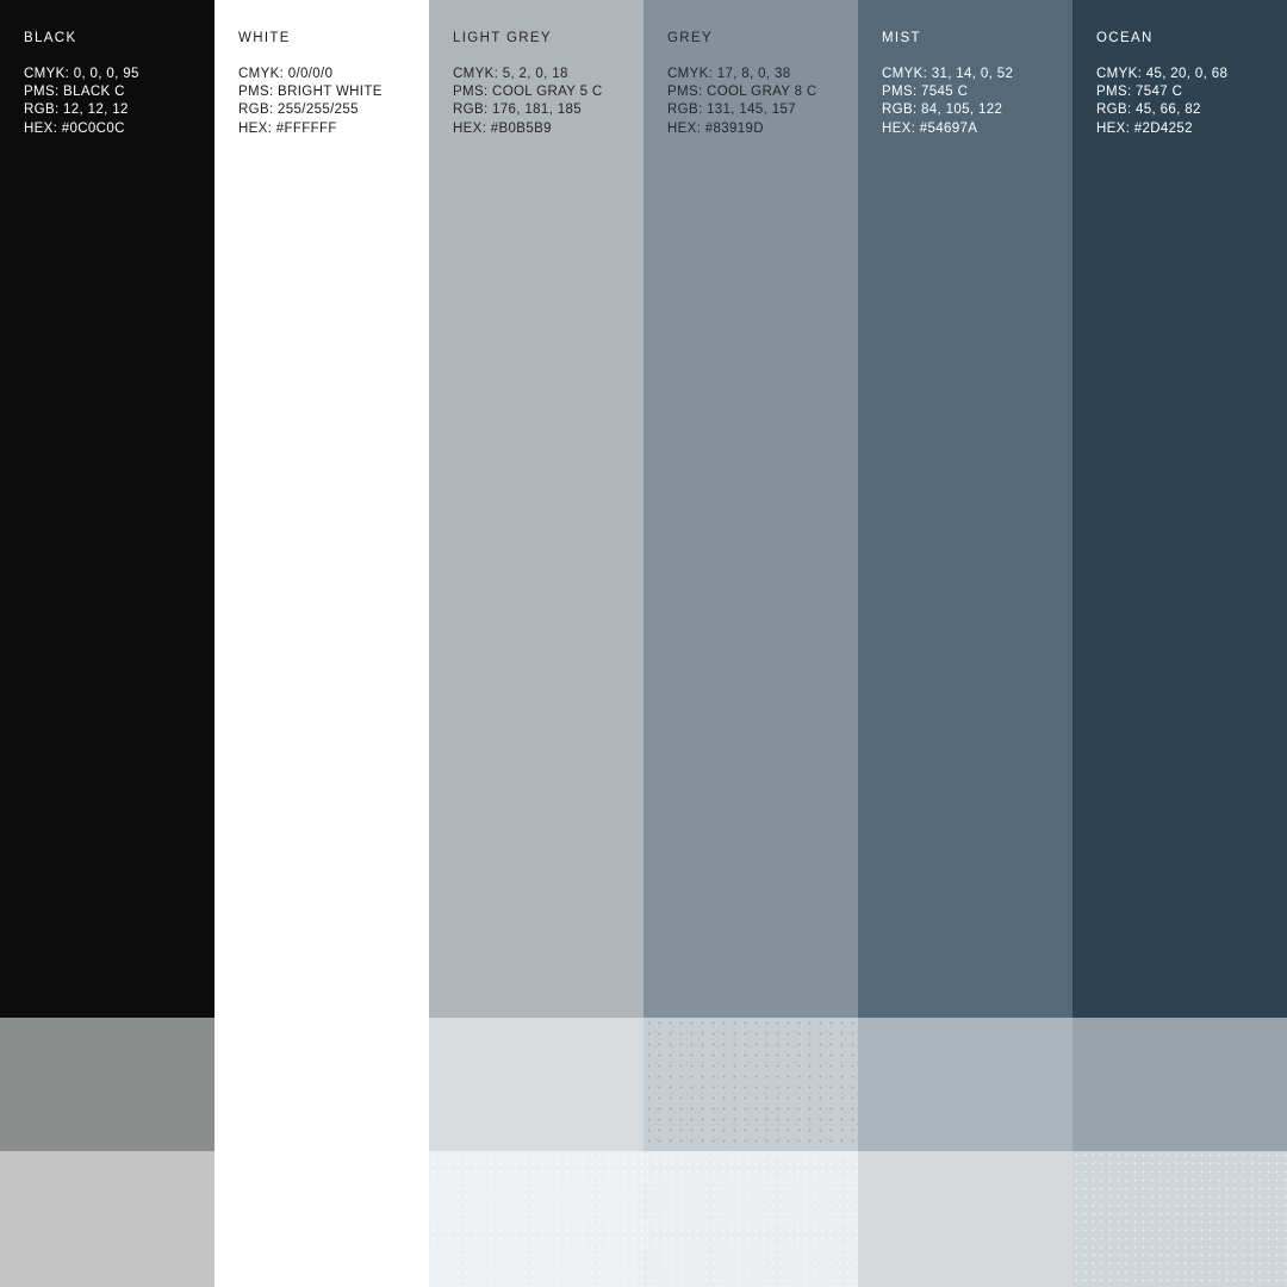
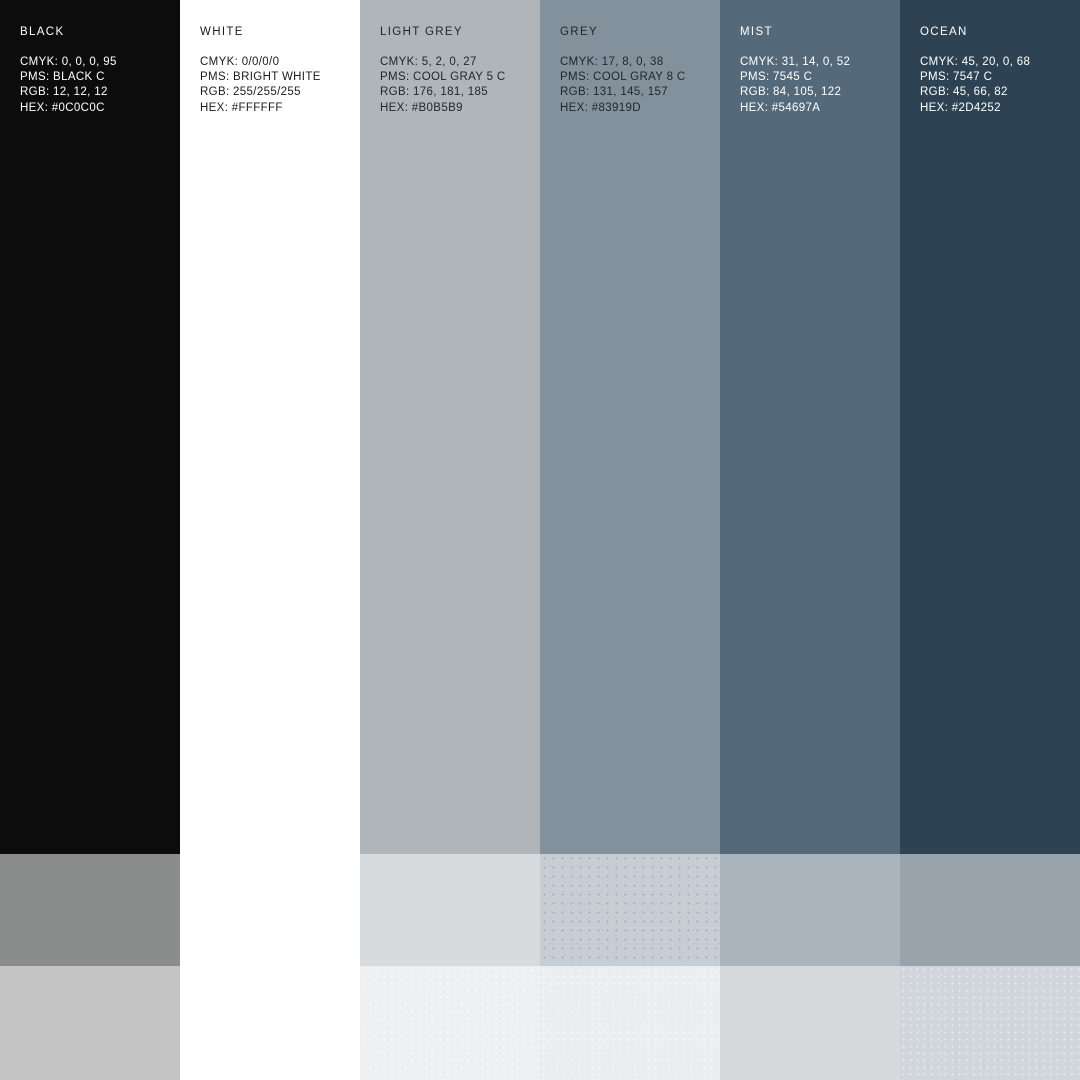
  BLACK
  CMYK: 0, 0, 0, 95
  PMS: BLACK C
  RGB: 12, 12, 12
  HEX: #0C0C0C
  WHITE
  CMYK: 0/0/0/0
  PMS: BRIGHT WHITE
  RGB: 255/255/255
  HEX: #FFFFFF
  LIGHT GREY
- CMYK: 5, 2, 0, 18
+ CMYK: 5, 2, 0, 27
  PMS: COOL GRAY 5 C
  RGB: 176, 181, 185
  HEX: #B0B5B9
  GREY
  CMYK: 17, 8, 0, 38
  PMS: COOL GRAY 8 C
  RGB: 131, 145, 157
  HEX: #83919D
  MIST
  CMYK: 31, 14, 0, 52
  PMS: 7545 C
  RGB: 84, 105, 122
  HEX: #54697A
  OCEAN
  CMYK: 45, 20, 0, 68
  PMS: 7547 C
  RGB: 45, 66, 82
  HEX: #2D4252
